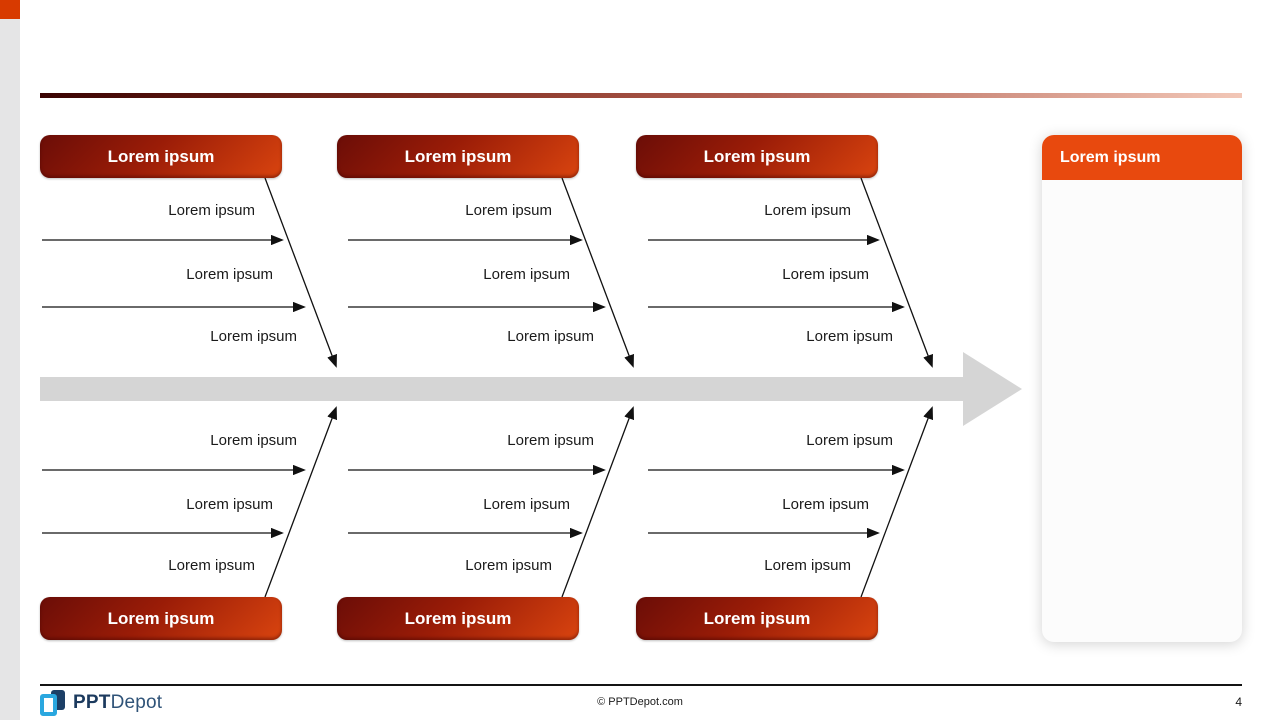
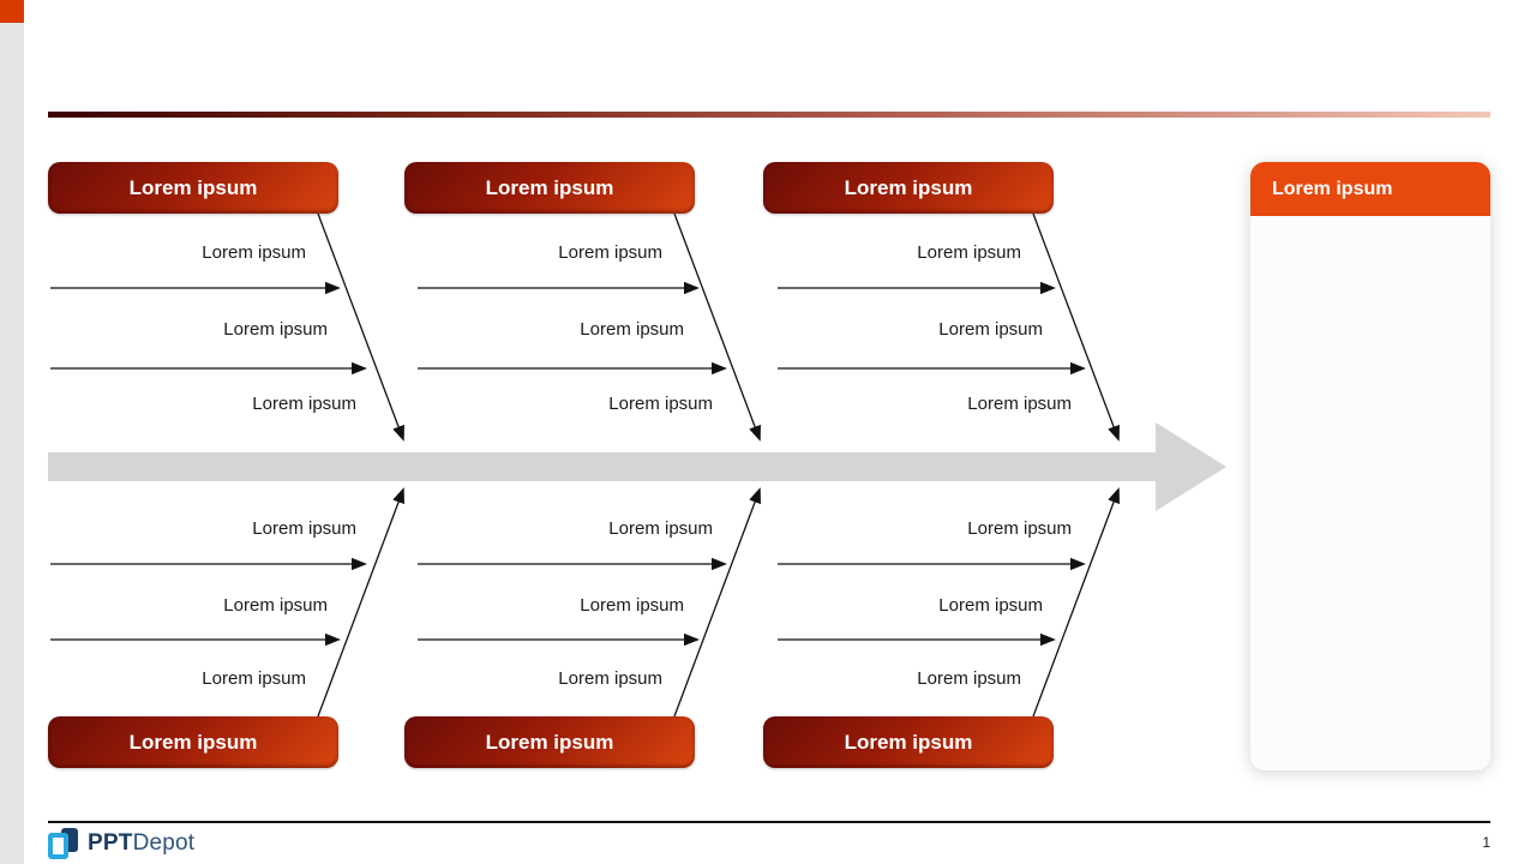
  Lorem ipsum
  Lorem ipsum
  Lorem ipsum
  Lorem ipsum
  Lorem ipsum
  Lorem ipsum
  Lorem ipsum
  Lorem ipsum
  Lorem ipsum
  Lorem ipsum
  Lorem ipsum
  Lorem ipsum
  Lorem ipsum
  Lorem ipsum
  Lorem ipsum
  Lorem ipsum
  Lorem ipsum
  Lorem ipsum
  Lorem ipsum
  Lorem ipsum
  Lorem ipsum
  Lorem ipsum
  Lorem ipsum
  Lorem ipsum
  Lorem ipsum
  PPTDepot
- © PPTDepot.com
- 4
+ 1
